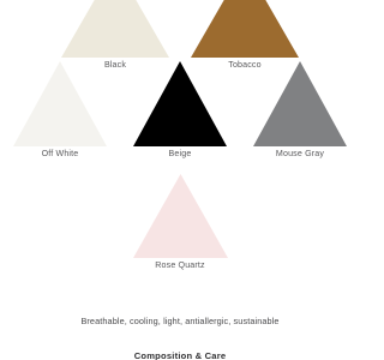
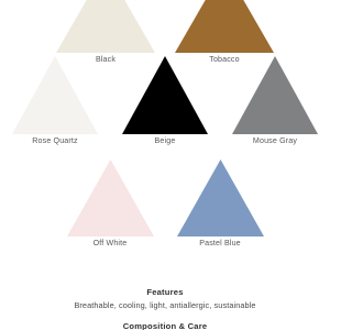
  Black
  Tobacco
- Off White
+ Rose Quartz
  Beige
  Mouse Gray
- Rose Quartz
+ Off White
+ Pastel Blue
+ Features
  Breathable, cooling, light, antiallergic, sustainable
  Composition & Care
